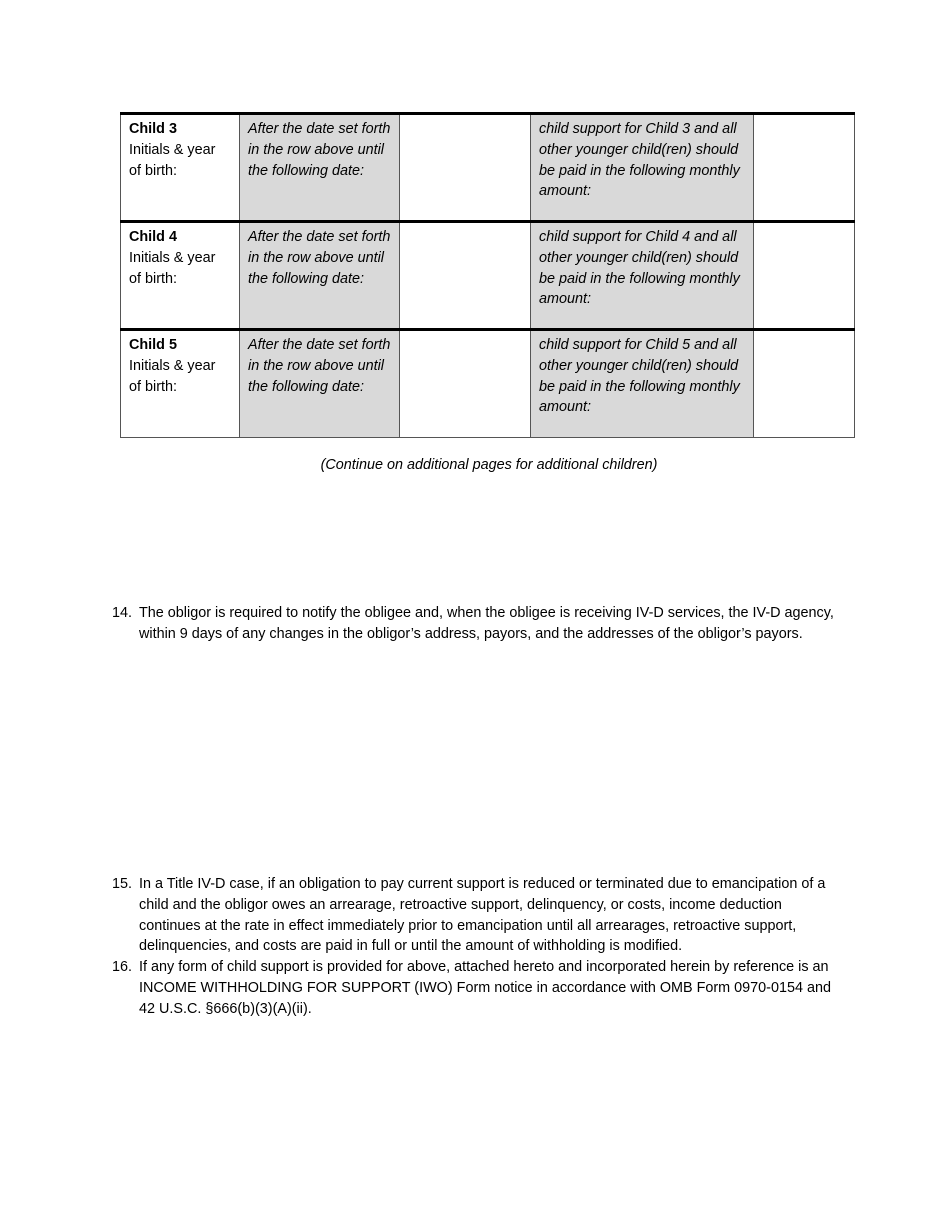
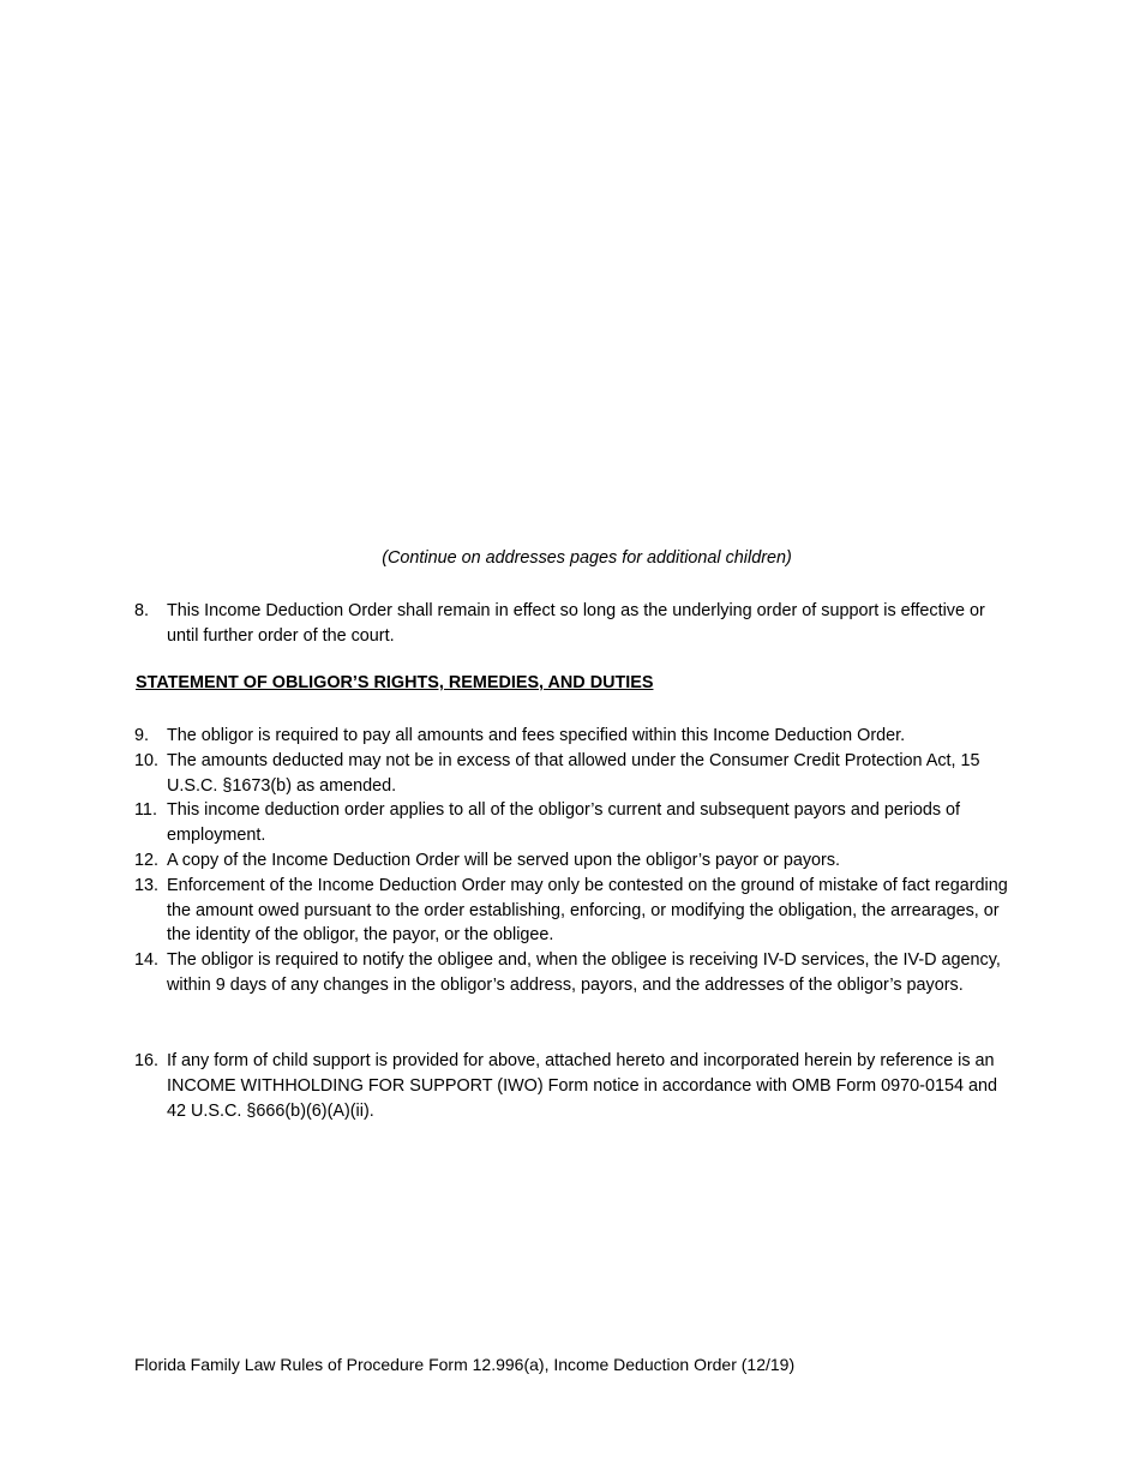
- Child 3 Initials & year of birth:	After the date set forth in the row above until the following date:		child support for Child 3 and all other younger child(ren) should be paid in the following monthly amount:
- Child 4 Initials & year of birth:	After the date set forth in the row above until the following date:		child support for Child 4 and all other younger child(ren) should be paid in the following monthly amount:
- Child 5 Initials & year of birth:	After the date set forth in the row above until the following date:		child support for Child 5 and all other younger child(ren) should be paid in the following monthly amount:
- (Continue on additional pages for additional children)
+ (Continue on addresses pages for additional children)
+ 8.
+ This Income Deduction Order shall remain in effect so long as the underlying order of support is effective or until further order of the court.
+ STATEMENT OF OBLIGOR’S RIGHTS, REMEDIES, AND DUTIES
+ 9.
+ The obligor is required to pay all amounts and fees specified within this Income Deduction Order.
+ 10.
+ The amounts deducted may not be in excess of that allowed under the Consumer Credit Protection Act, 15 U.S.C. §1673(b) as amended.
+ 11.
+ This income deduction order applies to all of the obligor’s current and subsequent payors and periods of employment.
+ 12.
+ A copy of the Income Deduction Order will be served upon the obligor’s payor or payors.
+ 13.
+ Enforcement of the Income Deduction Order may only be contested on the ground of mistake of fact regarding the amount owed pursuant to the order establishing, enforcing, or modifying the obligation, the arrearages, or the identity of the obligor, the payor, or the obligee.
  14.
  The obligor is required to notify the obligee and, when the obligee is receiving IV-D services, the IV-D agency, within 9 days of any changes in the obligor’s address, payors, and the addresses of the obligor’s payors.
- 15.
- In a Title IV-D case, if an obligation to pay current support is reduced or terminated due to emancipation of a child and the obligor owes an arrearage, retroactive support, delinquency, or costs, income deduction continues at the rate in effect immediately prior to emancipation until all arrearages, retroactive support, delinquencies, and costs are paid in full or until the amount of withholding is modified.
  16.
- If any form of child support is provided for above, attached hereto and incorporated herein by reference is an INCOME WITHHOLDING FOR SUPPORT (IWO) Form notice in accordance with OMB Form 0970-0154 and 42 U.S.C. §666(b)(3)(A)(ii).
+ If any form of child support is provided for above, attached hereto and incorporated herein by reference is an INCOME WITHHOLDING FOR SUPPORT (IWO) Form notice in accordance with OMB Form 0970-0154 and 42 U.S.C. §666(b)(6)(A)(ii).
+ Florida Family Law Rules of Procedure Form 12.996(a), Income Deduction Order (12/19)
